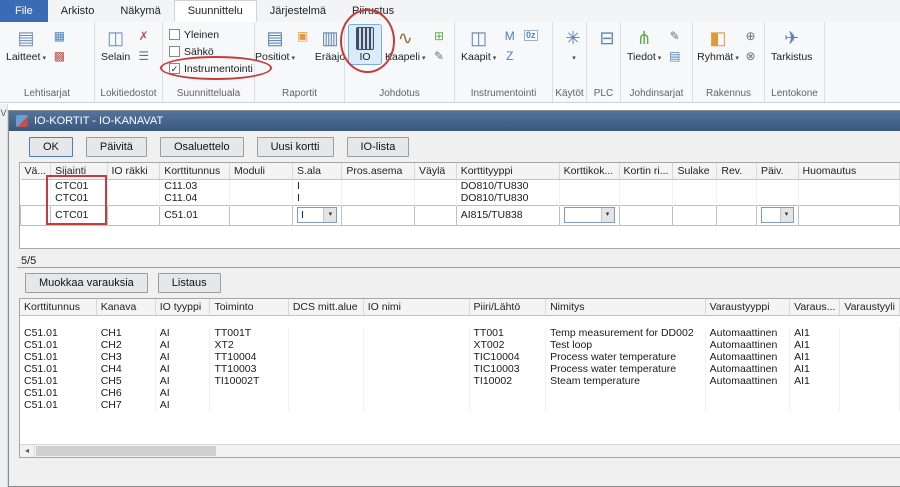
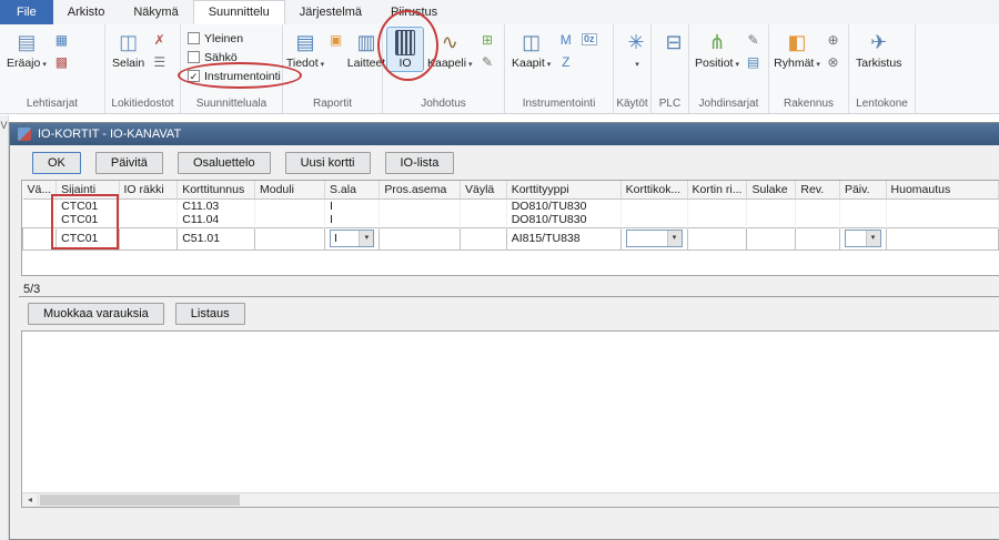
  File
  Arkisto
  Näkymä
  Suunnittelu
  Järjestelmä
  Piirustus
  ▤
- Laitteet
+ Eräajo
  ▦
  ▩
  Lehtisarjat
  ◫
  Selain
  ✗
  ☰
  Lokitiedostot
  Yleinen
  Sähkö
  ✓
  Instrumentointi
  Suunnitteluala
  ▤
- Positiot
+ Tiedot
  ▣
  ▥
- Eräajo
+ Laitteet
  Raportit
  IO
  ∿
  Kaapeli
  ⊞
  ✎
  Johdotus
  ◫
  Kaapit
  M
  Z
  0z
  Instrumentointi
  ✳
  Käytöt
  ⊟
  PLC
  ⋔
- Tiedot
+ Positiot
  ✎
  ▤
  Johdinsarjat
  ◧
  Ryhmät
  ⊕
  ⊗
  Rakennus
  ✈
  Tarkistus
  Lentokone
  V
  IO-KORTIT - IO-KANAVAT
  OK
  Päivitä
  Osaluettelo
  Uusi kortti
  IO-lista
  Vä...	Sijainti	IO räkki	Korttitunnus	Moduli	S.ala	Pros.asema	Väylä	Korttityyppi	Korttikok...	Kortin ri...	Sulake	Rev.	Päiv.	Huomautus
  	CTC01		C11.03		I			DO810/TU830
  	CTC01		C11.04		I			DO810/TU830
  	CTC01		C51.01		I			AI815/TU838
- 5/5
+ 5/3
  Muokkaa varauksia
  Listaus
- Korttitunnus	Kanava	IO tyyppi	Toiminto	DCS mitt.alue	IO nimi	Piiri/Lähtö	Nimitys	Varaustyyppi	Varaus...	Varaustyyli
- C51.01	CH1	AI	TT001T			TT001	Temp measurement for DD002	Automaattinen	AI1
- C51.01	CH2	AI	XT2			XT002	Test loop	Automaattinen	AI1
- C51.01	CH3	AI	TT10004			TIC10004	Process water temperature	Automaattinen	AI1
- C51.01	CH4	AI	TT10003			TIC10003	Process water temperature	Automaattinen	AI1
- C51.01	CH5	AI	TI10002T			TI10002	Steam temperature	Automaattinen	AI1
- C51.01	CH6	AI
- C51.01	CH7	AI
  ◂
